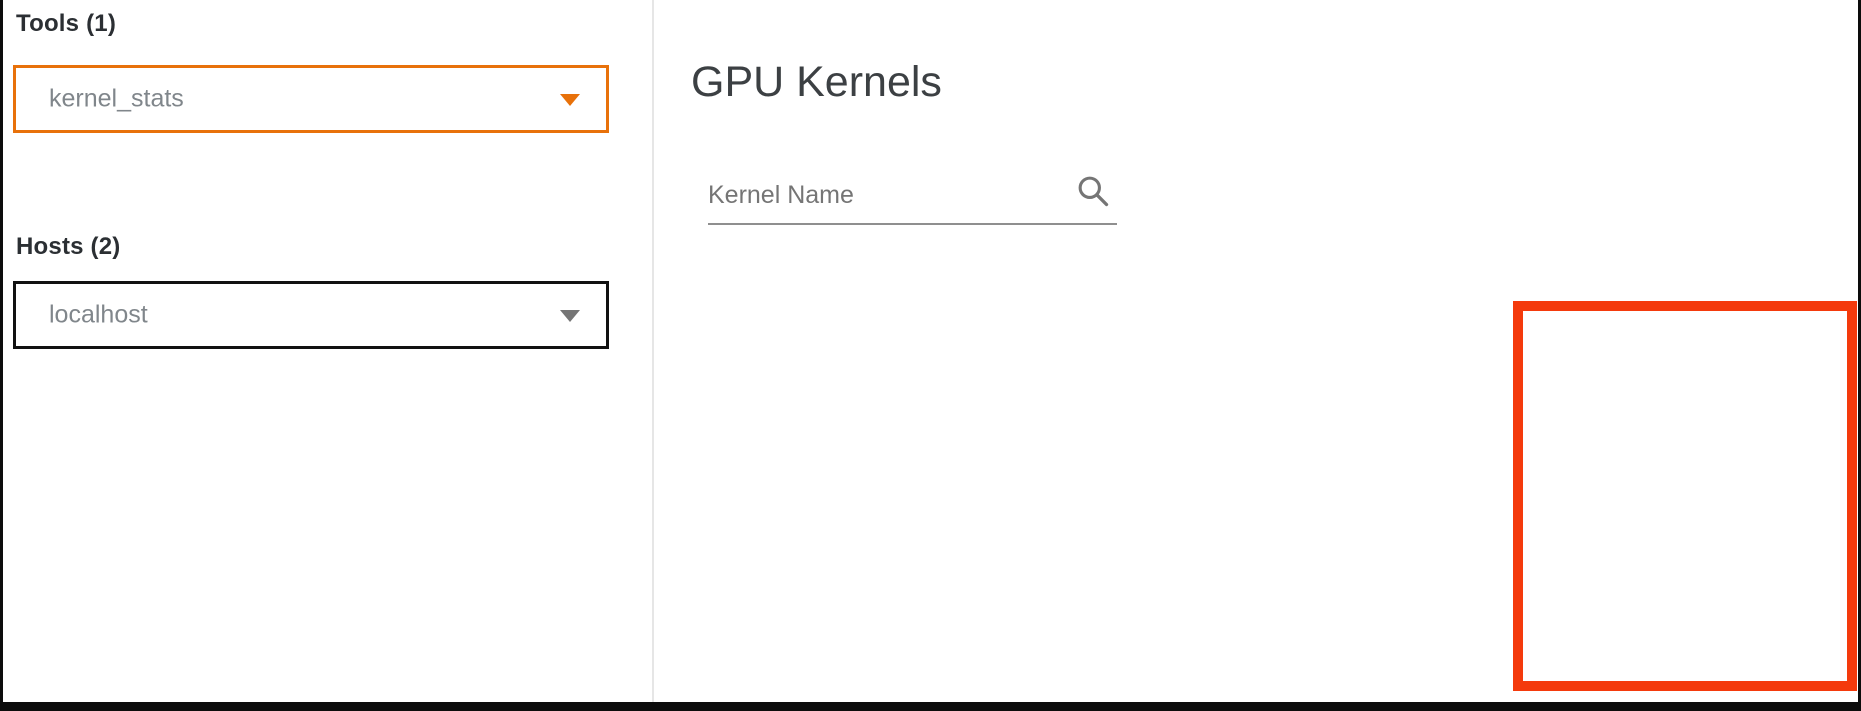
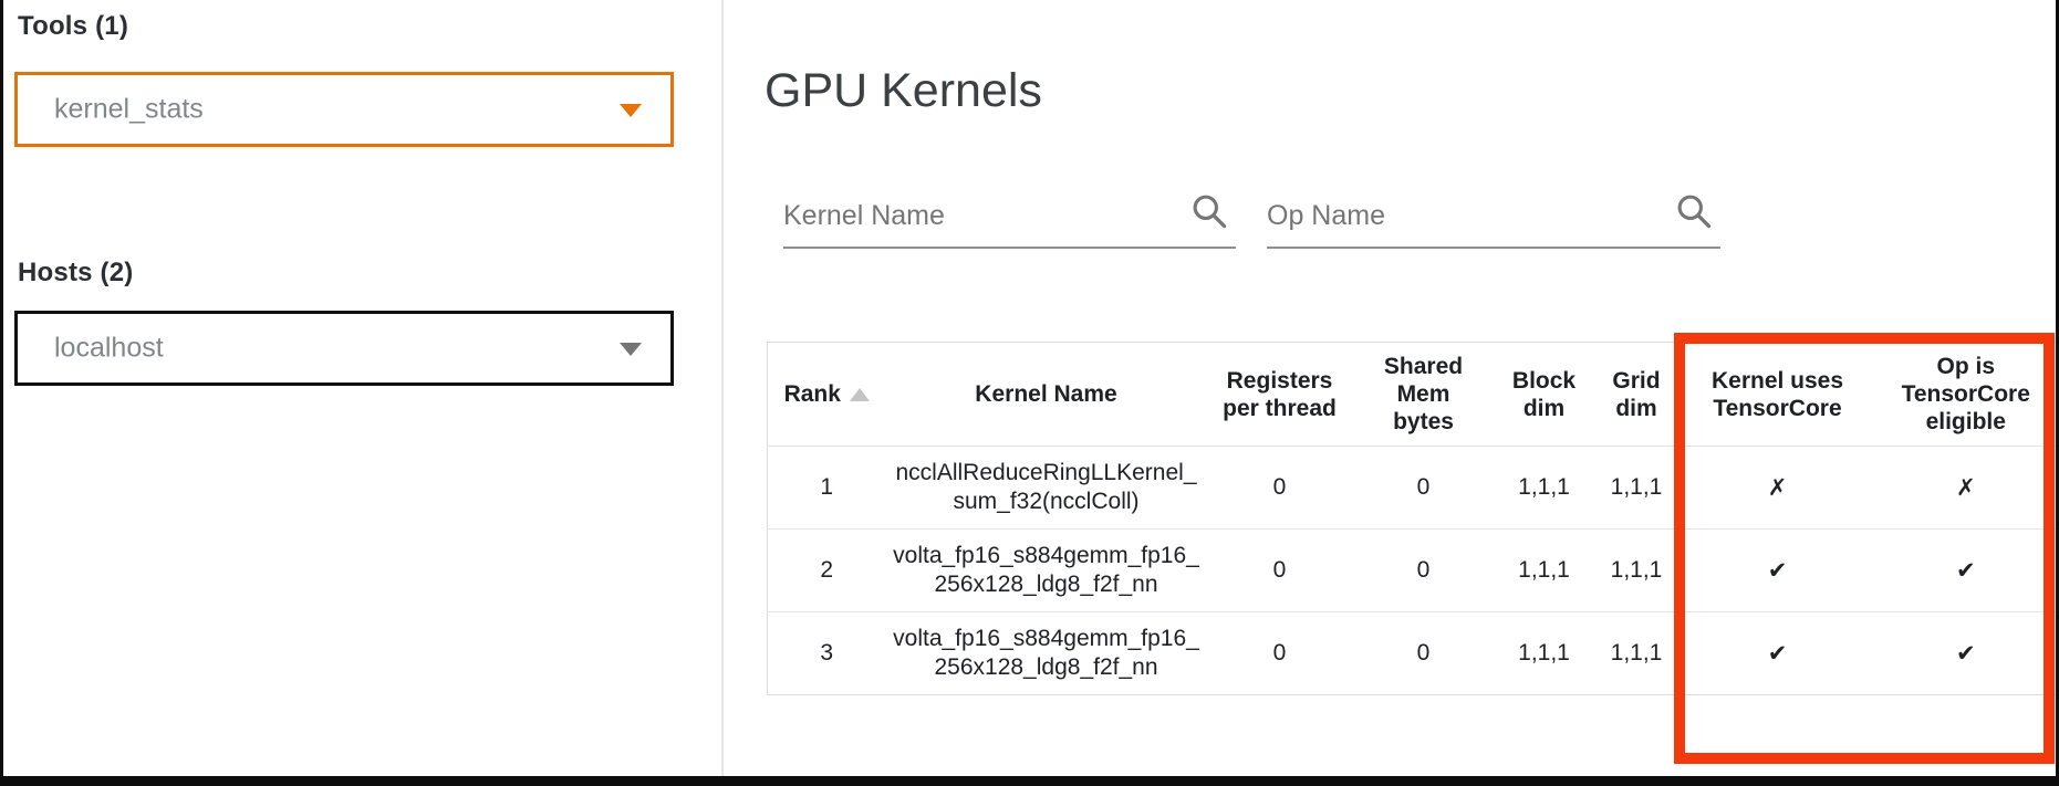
  Tools (1)
  kernel_stats
  Hosts (2)
  localhost
  GPU Kernels
  Kernel Name
+ Op Name
+ Rank	Kernel Name	Registers per thread	Shared Mem bytes	Block dim	Grid dim	Kernel uses TensorCore	Op is TensorCore eligible
+ 1	ncclAllReduceRingLLKernel_sum_f32(ncclColl)	0	0	1,1,1	1,1,1	✗	✗
+ 2	volta_fp16_s884gemm_fp16_256x128_ldg8_f2f_nn	0	0	1,1,1	1,1,1	✔	✔
+ 3	volta_fp16_s884gemm_fp16_256x128_ldg8_f2f_nn	0	0	1,1,1	1,1,1	✔	✔
